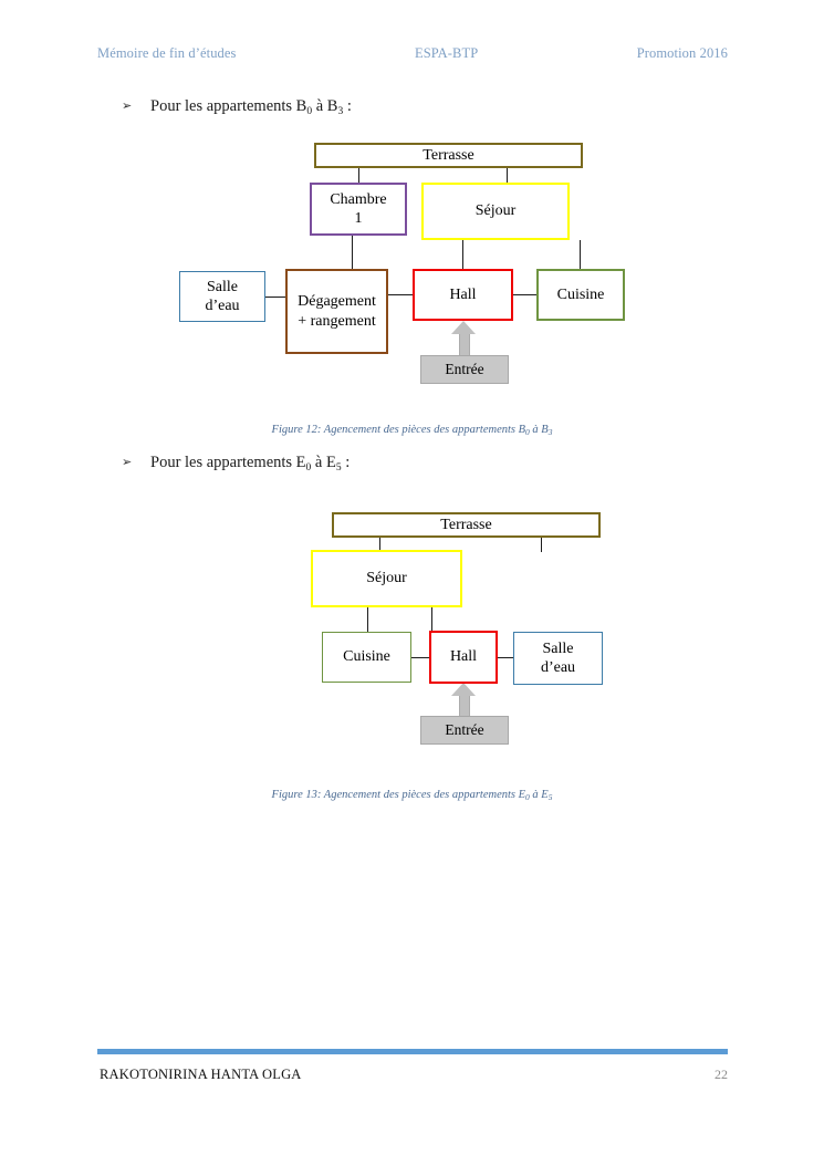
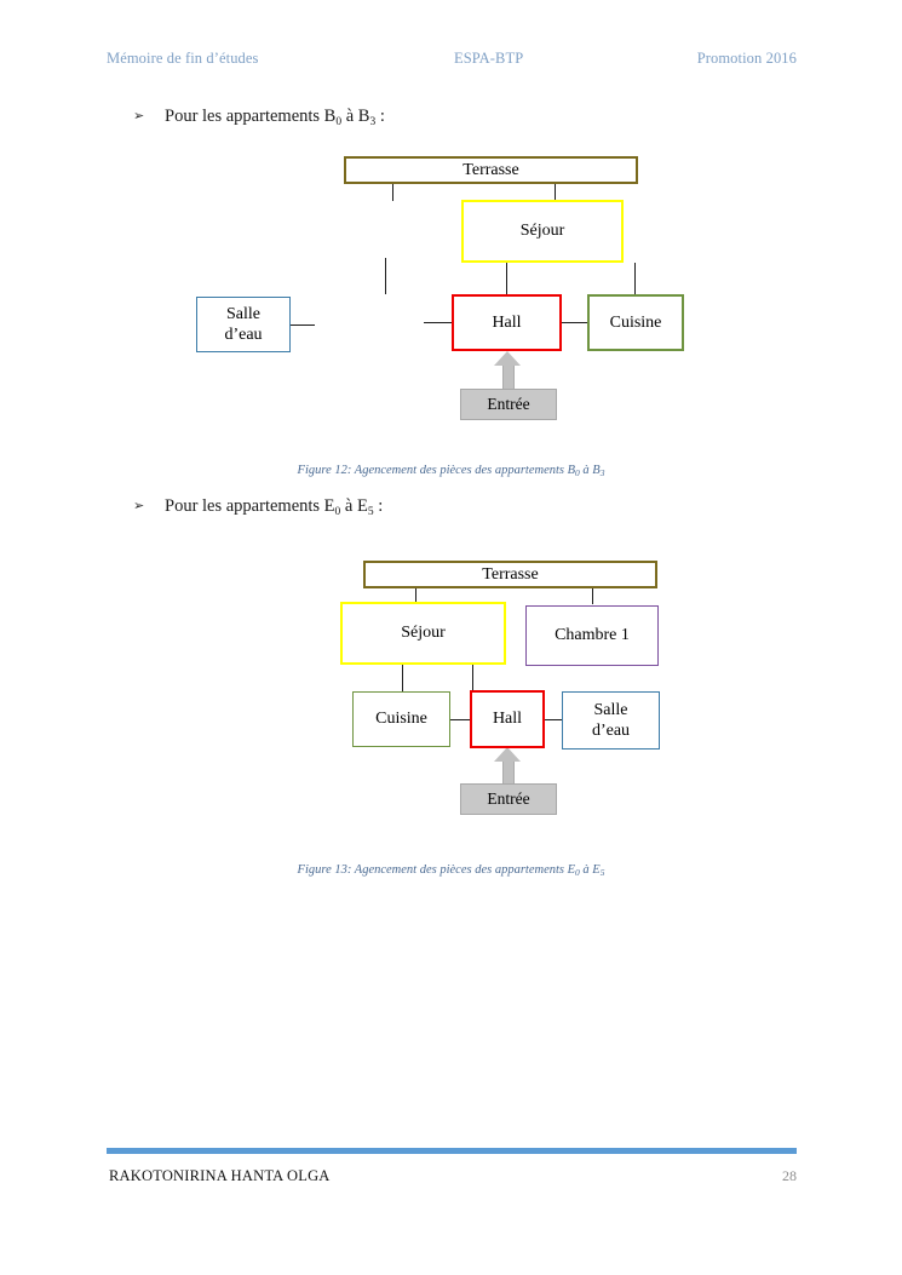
  Mémoire de fin d’études
  ESPA-BTP
  Promotion 2016
  ➢ Pour les appartements B0 à B3 :
  Terrasse
- Chambre
- 1
  Séjour
  Salle
  d’eau
- Dégagement
- + rangement
  Hall
  Cuisine
  Entrée
  Figure 12: Agencement des pièces des appartements B0 à B3
  ➢ Pour les appartements E0 à E5 :
  Terrasse
  Séjour
+ Chambre 1
  Cuisine
  Hall
  Salle
  d’eau
  Entrée
  Figure 13: Agencement des pièces des appartements E0 à E5
  RAKOTONIRINA HANTA OLGA
- 22
+ 28
